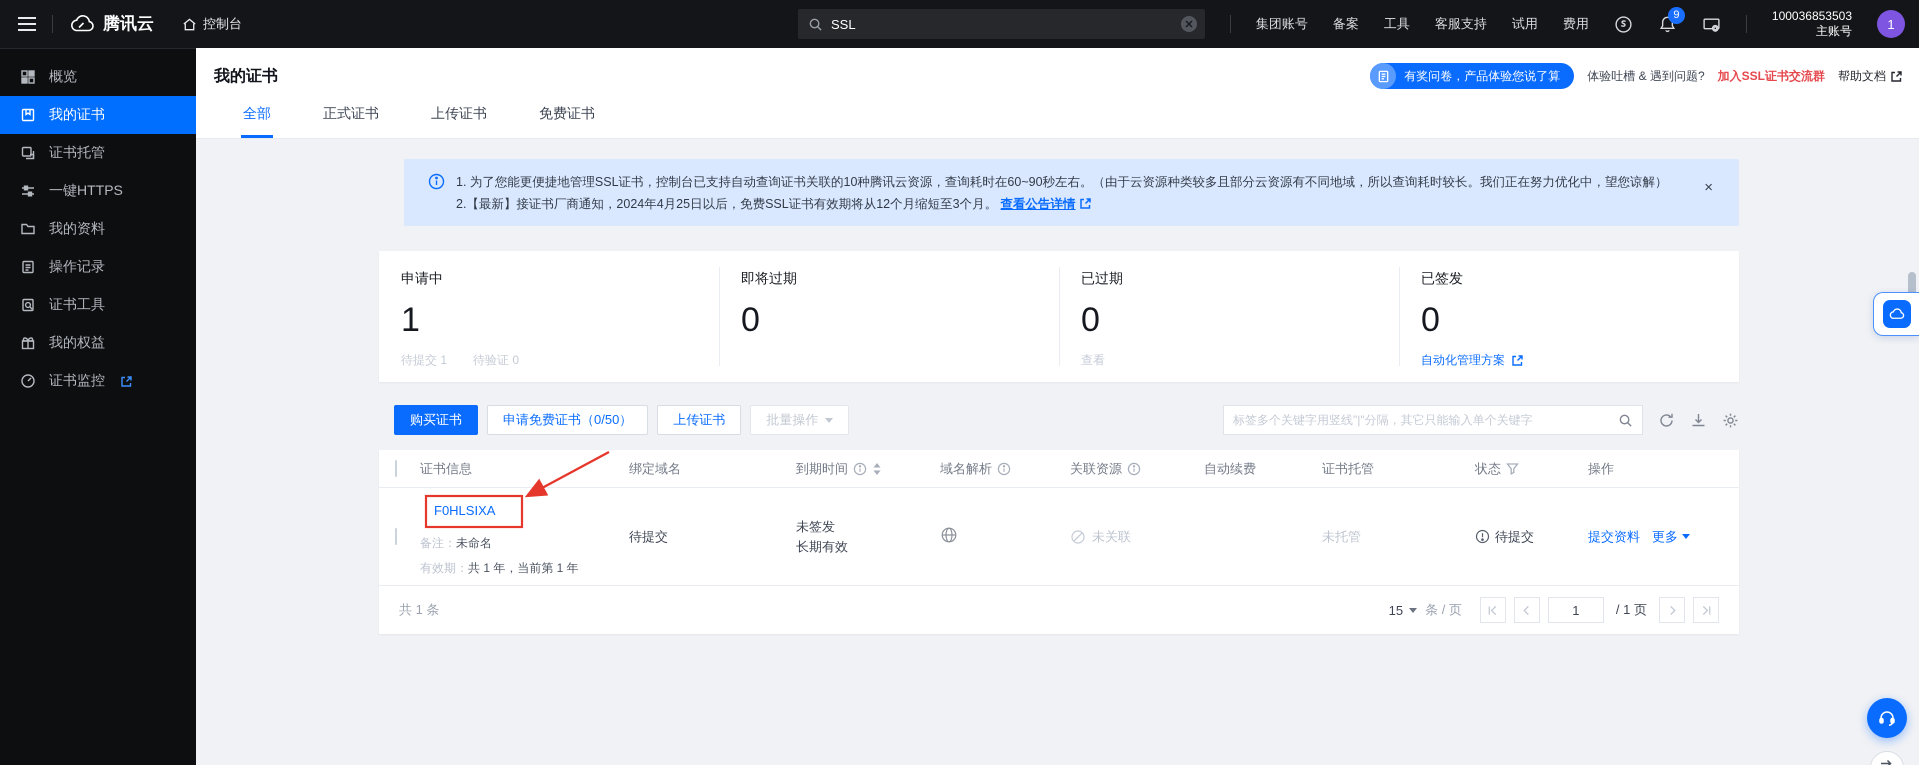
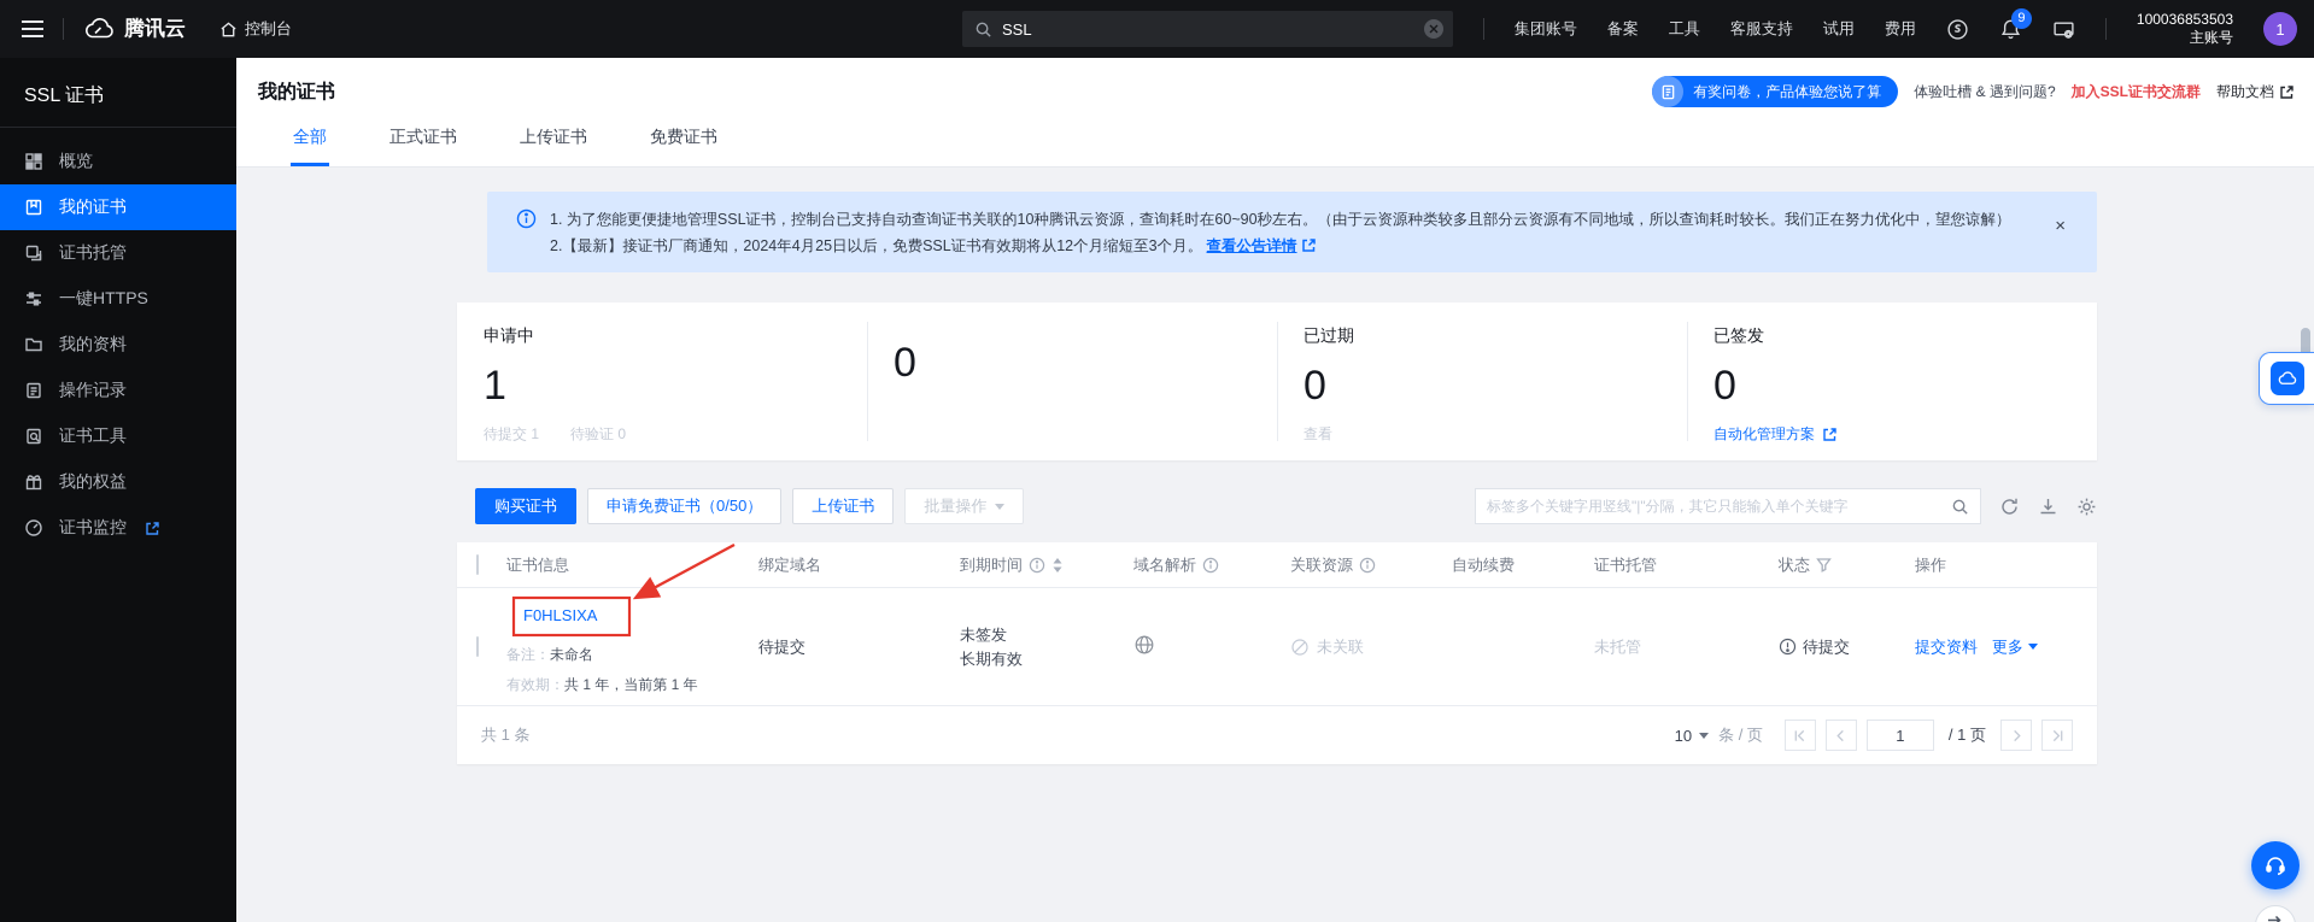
  腾讯云
  控制台
  SSL
  集团账号
  备案
  工具
  客服支持
  试用
  费用
  9
  100036853503
  主账号
  1
+ SSL 证书
  概览
  我的证书
  证书托管
  一键HTTPS
  我的资料
  操作记录
  证书工具
  我的权益
  证书监控
  我的证书
  有奖问卷，产品体验您说了算
  体验吐槽 & 遇到问题?
  加入SSL证书交流群
  帮助文档
  全部
  正式证书
  上传证书
  免费证书
  1. 为了您能更便捷地管理SSL证书，控制台已支持自动查询证书关联的10种腾讯云资源，查询耗时在60~90秒左右。（由于云资源种类较多且部分云资源有不同地域，所以查询耗时较长。我们正在努力优化中，望您谅解）
  2.【最新】接证书厂商通知，2024年4月25日以后，免费SSL证书有效期将从12个月缩短至3个月。 查看公告详情
  ×
  申请中
  1
  待提交 1
  待验证 0
- 即将过期
  0
  已过期
  0
  查看
  已签发
  0
  自动化管理方案
  购买证书
  申请免费证书（0/50）
  上传证书
  批量操作
  标签多个关键字用竖线"|"分隔，其它只能输入单个关键字
  证书信息
  绑定域名
  到期时间
  域名解析
  关联资源
  自动续费
  证书托管
  状态
  操作
  F0HLSIXA
  备注：未命名
  有效期：共 1 年，当前第 1 年
  待提交
  未签发
  长期有效
  未关联
  未托管
  待提交
  提交资料
  更多
  共 1 条
- 15
+ 10
  条 / 页
  1
  / 1 页
